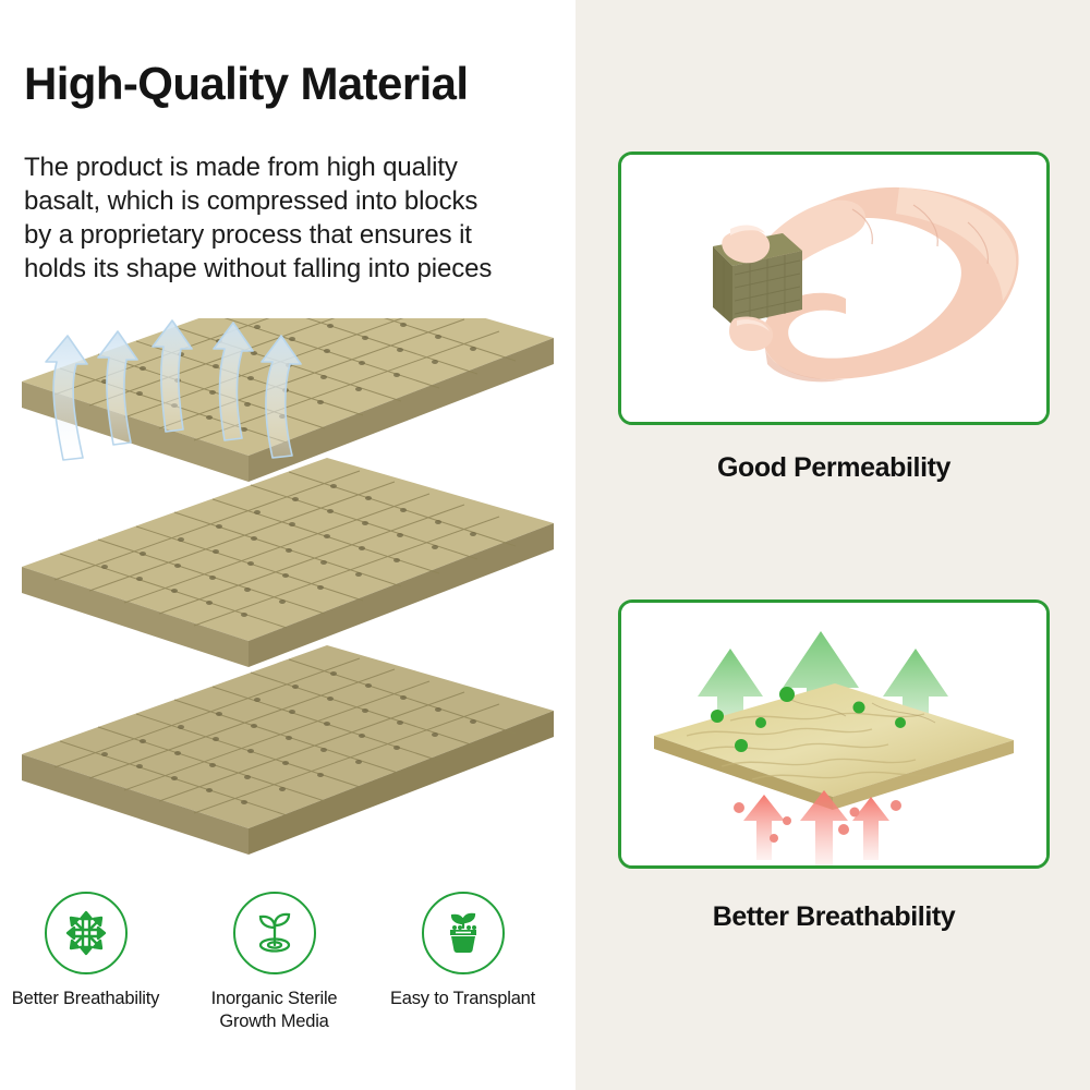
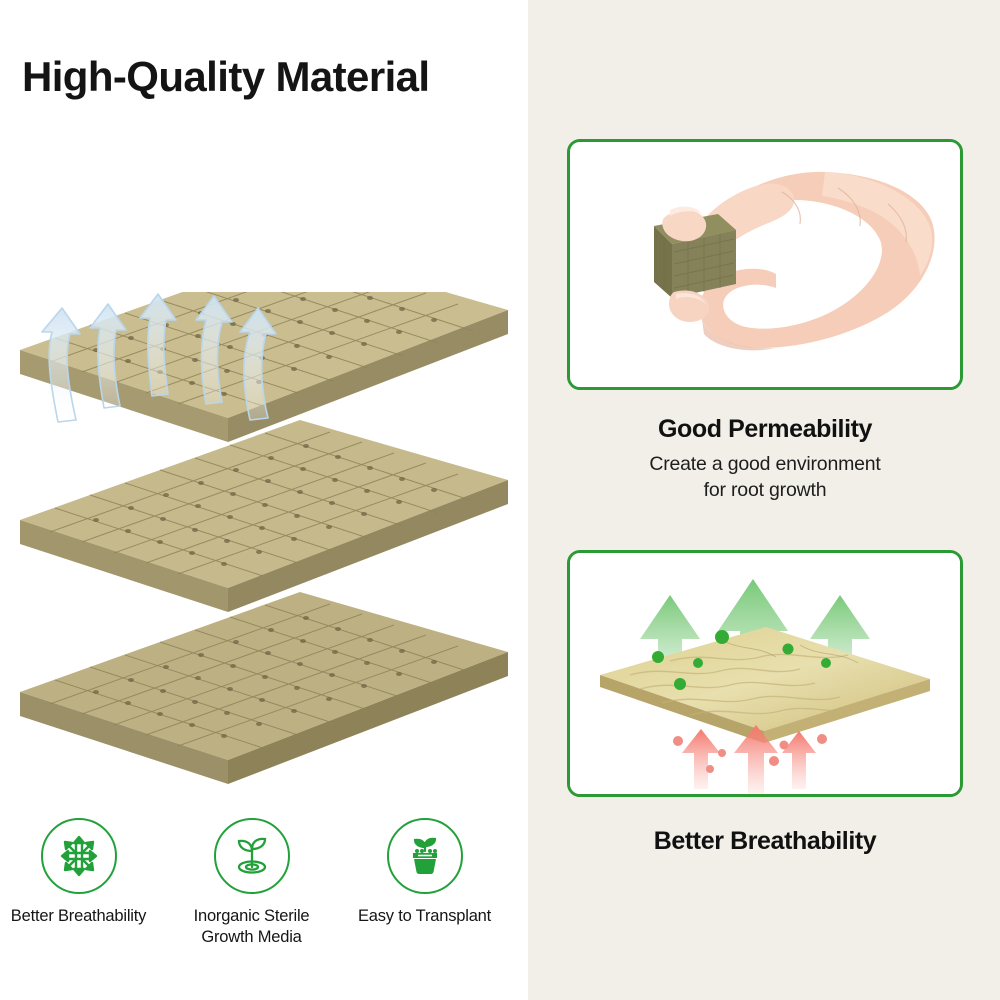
  High-Quality Material
- The product is made from high quality
- basalt, which is compressed into blocks
- by a proprietary process that ensures it
- holds its shape without falling into pieces
  Better Breathability
  Inorganic Sterile
  Growth Media
  Easy to Transplant
  Good Permeability
+ Create a good environment
+ for root growth
  Better Breathability
